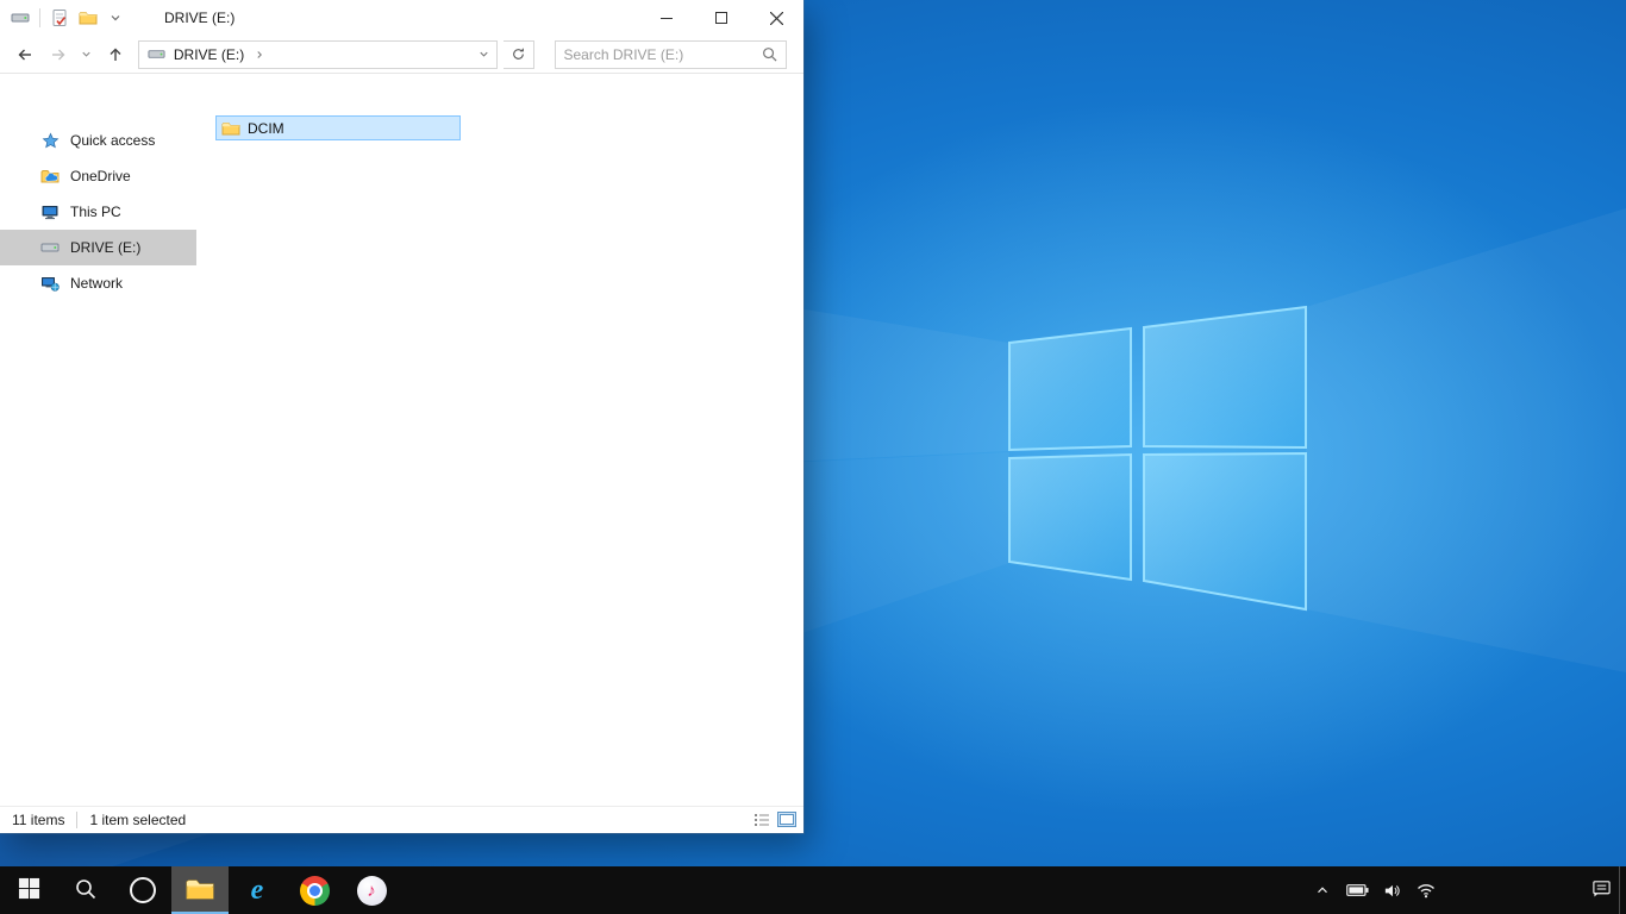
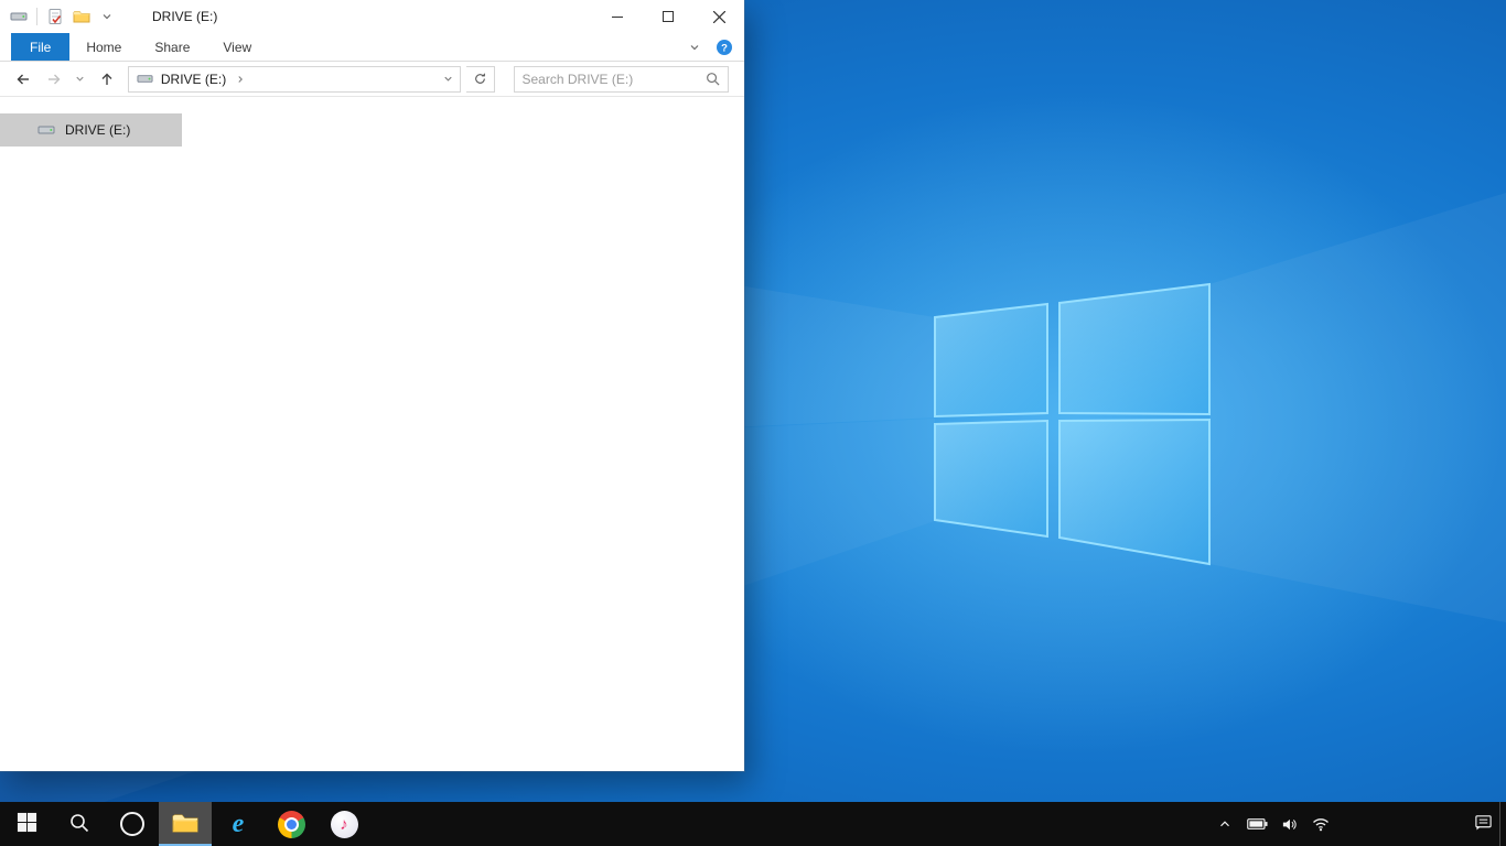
  DRIVE (E:)
+ File
+ Home
+ Share
+ View
+ ?
  DRIVE (E:)
  Search DRIVE (E:)
- Quick access
- OneDrive
- This PC
  DRIVE (E:)
- Network
- DCIM
- 11 items
- 1 item selected
  e
  ♪
